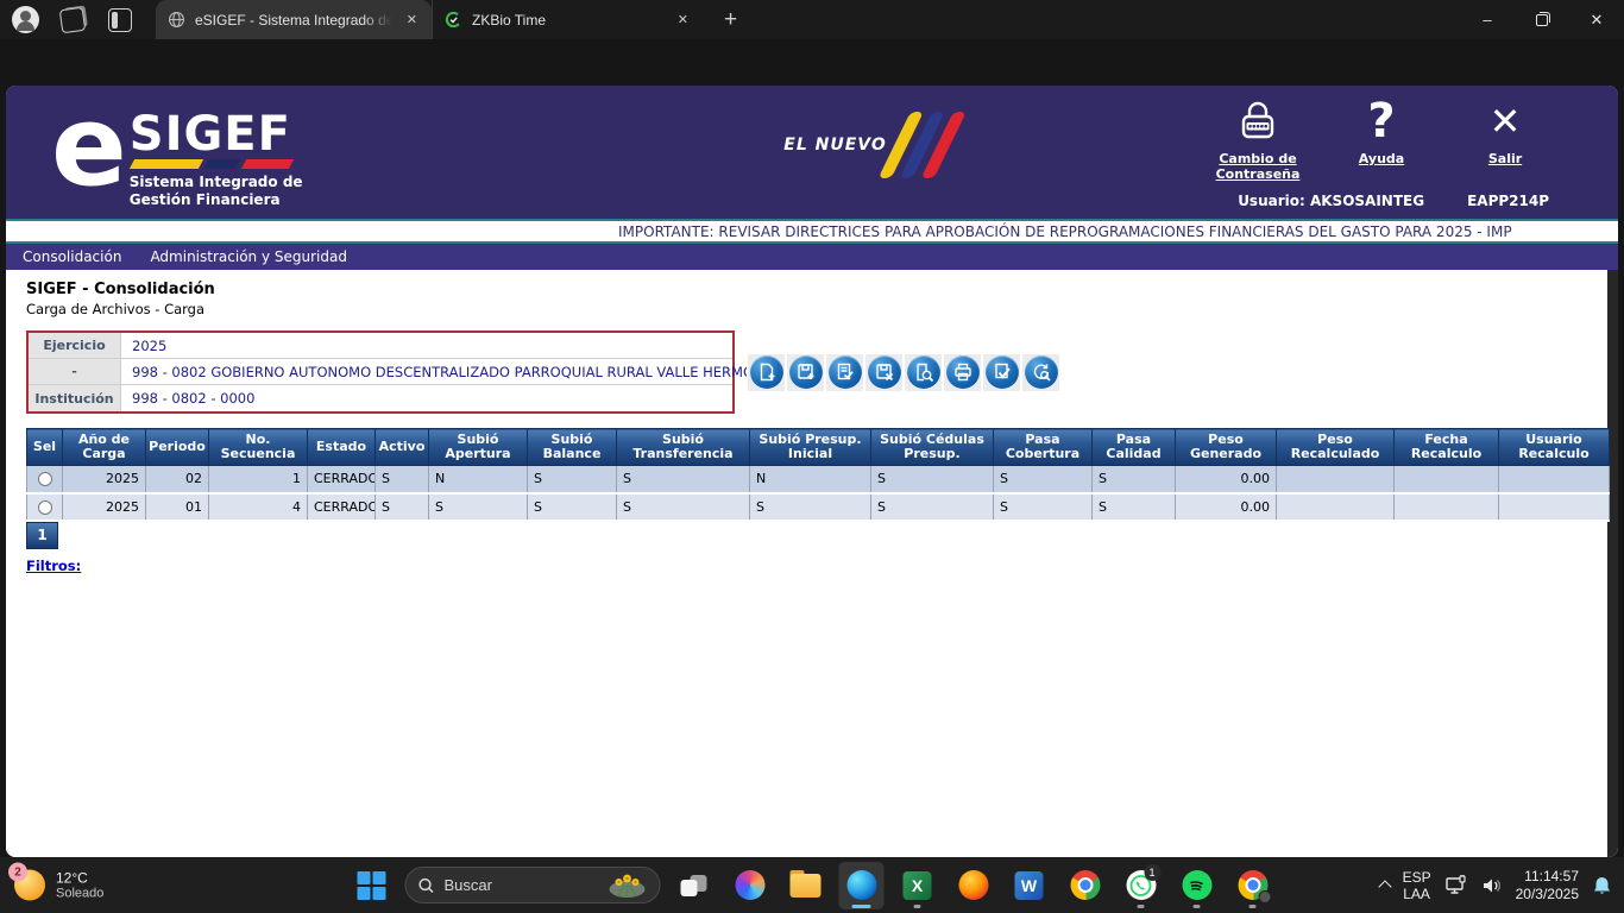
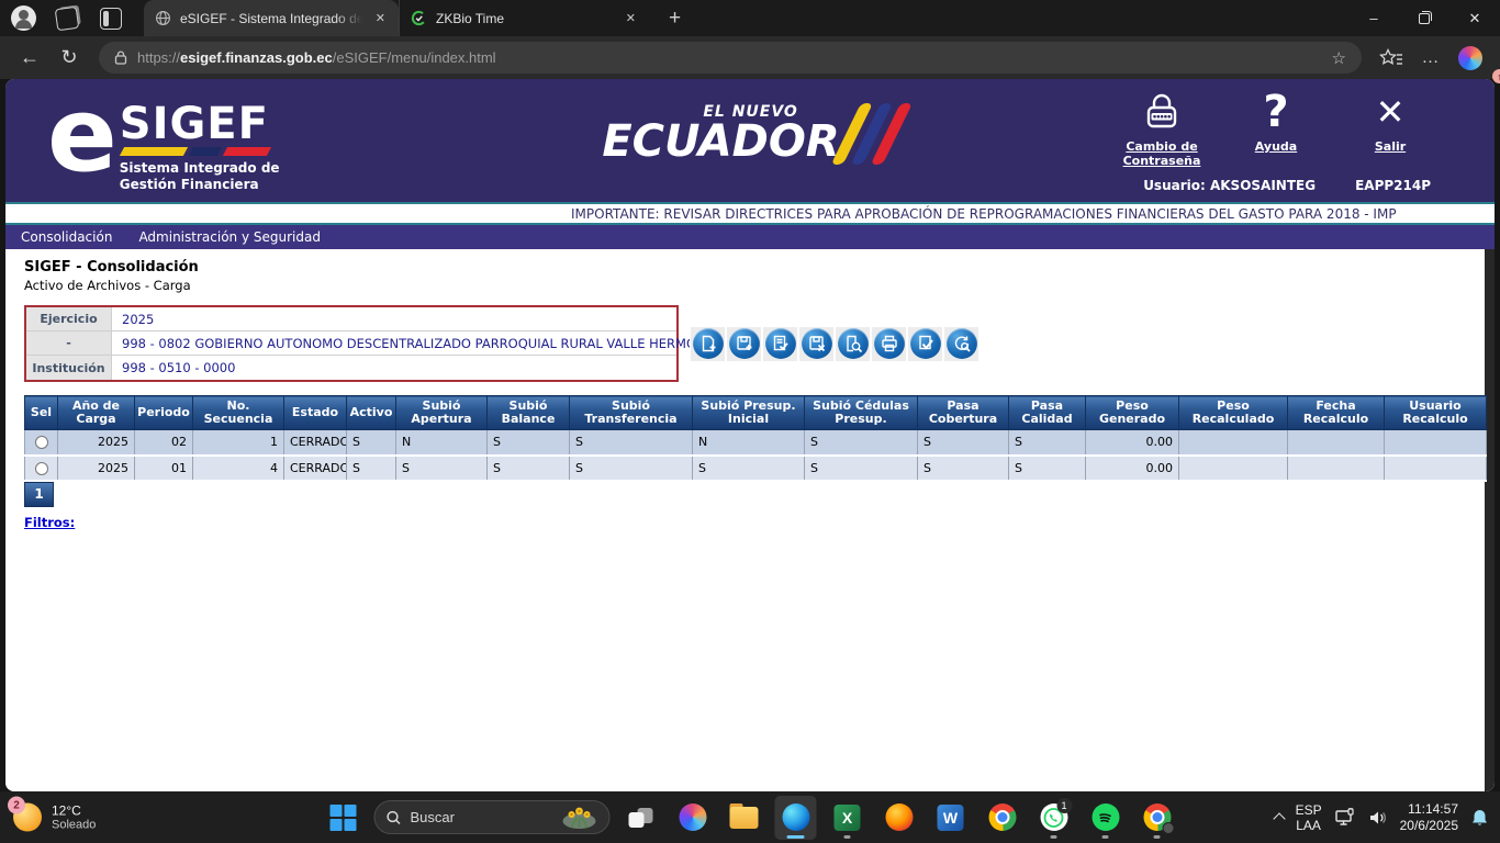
  eSIGEF - Sistema Integrado de
  ✕
  ZKBio Time
  ✕
  +
  –
  ✕
+ ←
+ ↻
+ https://esigef.finanzas.gob.ec/eSIGEF/menu/index.html
+ ☆
+ …
  e
  SIGEF
  Sistema Integrado de
  Gestión Financiera
  EL NUEVO
+ ECUADOR
  Cambio de Contraseña
  ?
  Ayuda
  ✕
  Salir
  Usuario: AKSOSAINTEG
  EAPP214P
- IMPORTANTE: REVISAR DIRECTRICES PARA APROBACIÓN DE REPROGRAMACIONES FINANCIERAS DEL GASTO PARA 2025 - IMP
+ IMPORTANTE: REVISAR DIRECTRICES PARA APROBACIÓN DE REPROGRAMACIONES FINANCIERAS DEL GASTO PARA 2018 - IMP
  Consolidación
  Administración y Seguridad
  SIGEF - Consolidación
- Carga de Archivos - Carga
+ Activo de Archivos - Carga
  Ejercicio
  2025
  -
  998 - 0802 GOBIERNO AUTONOMO DESCENTRALIZADO PARROQUIAL RURAL VALLE HERM
  Institución
- 998 - 0802 - 0000
+ 998 - 0510 - 0000
  Sel	Año de Carga	Periodo	No. Secuencia	Estado	Activo	Subió Apertura	Subió Balance	Subió Transferencia	Subió Presup. Inicial	Subió Cédulas Presup.	Pasa Cobertura	Pasa Calidad	Peso Generado	Peso Recalculado	Fecha Recalculo	Usuario Recalculo
  	2025	02	1	CERRADO	S	N	S	S	N	S	S	S	0.00
  	2025	01	4	CERRADO	S	S	S	S	S	S	S	S	0.00
  1
  Filtros:
  2
  12°C
  Soleado
  Buscar
  X
  W
  1
  ESP
  LAA
  11:14:57
- 20/3/2025
+ 20/6/2025
